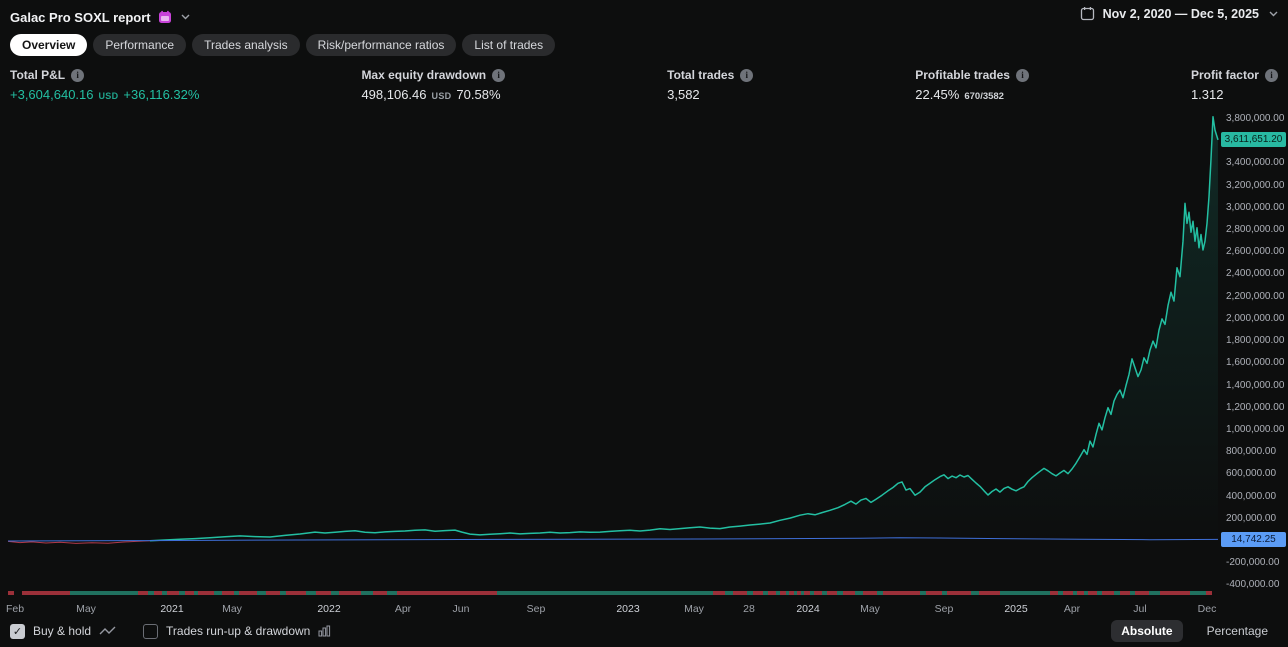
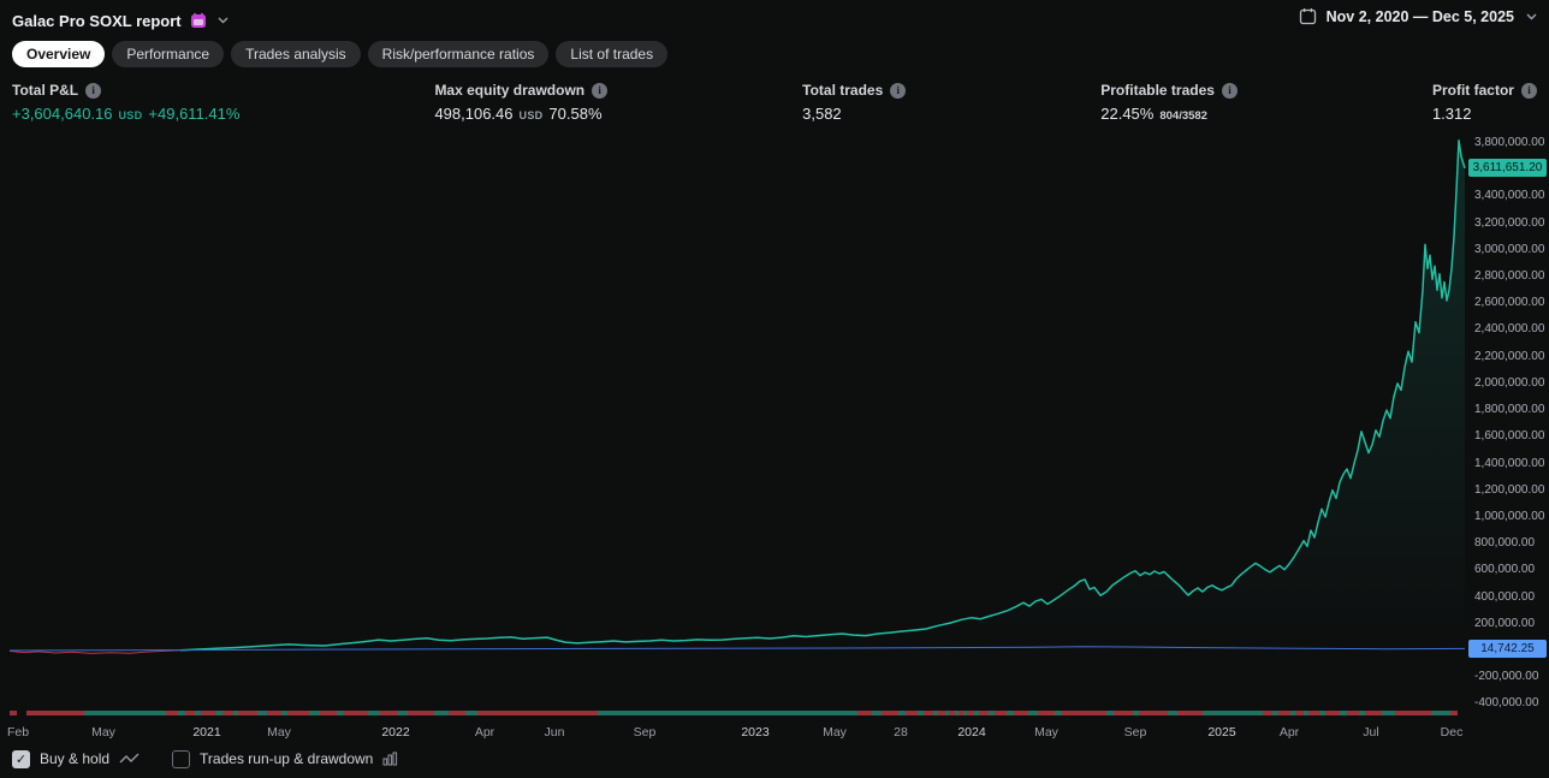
  Galac Pro SOXL report
  Nov 2, 2020 — Dec 5, 2025
  Overview
  Performance
  Trades analysis
  Risk/performance ratios
  List of trades
  Total P&L
  +3,604,640.16
  USD
- +36,116.32%
+ +49,611.41%
  Max equity drawdown
  498,106.46
  USD
  70.58%
  Total trades
  3,582
  Profitable trades
  22.45%
- 670/3582
+ 804/3582
  Profit factor
  1.312
  3,800,000.00
  3,400,000.00
  3,200,000.00
  3,000,000.00
  2,800,000.00
  2,600,000.00
  2,400,000.00
  2,200,000.00
  2,000,000.00
  1,800,000.00
  1,600,000.00
  1,400,000.00
  1,200,000.00
  1,000,000.00
  800,000.00
  600,000.00
  400,000.00
  200,000.00
  -200,000.00
  -400,000.00
  Feb
  May
  2021
  May
  2022
  Apr
  Jun
  Sep
  2023
  May
  28
  2024
  May
  Sep
  2025
  Apr
  Jul
  Dec
  3,611,651.20
  14,742.25
  ✓
  Buy & hold
  Trades run-up & drawdown
- Absolute
- Percentage
